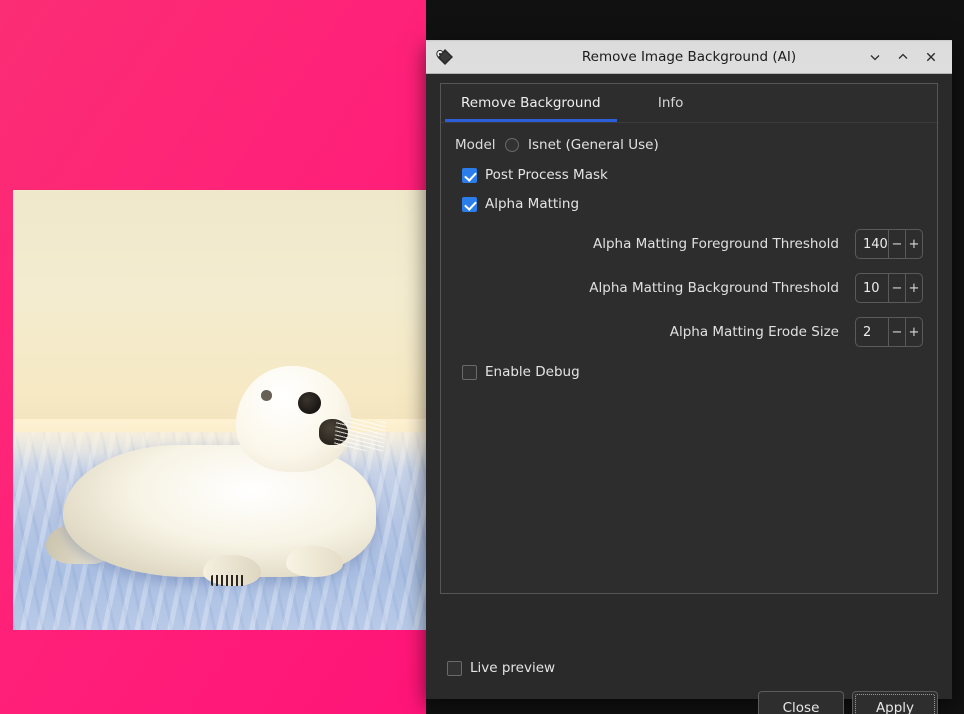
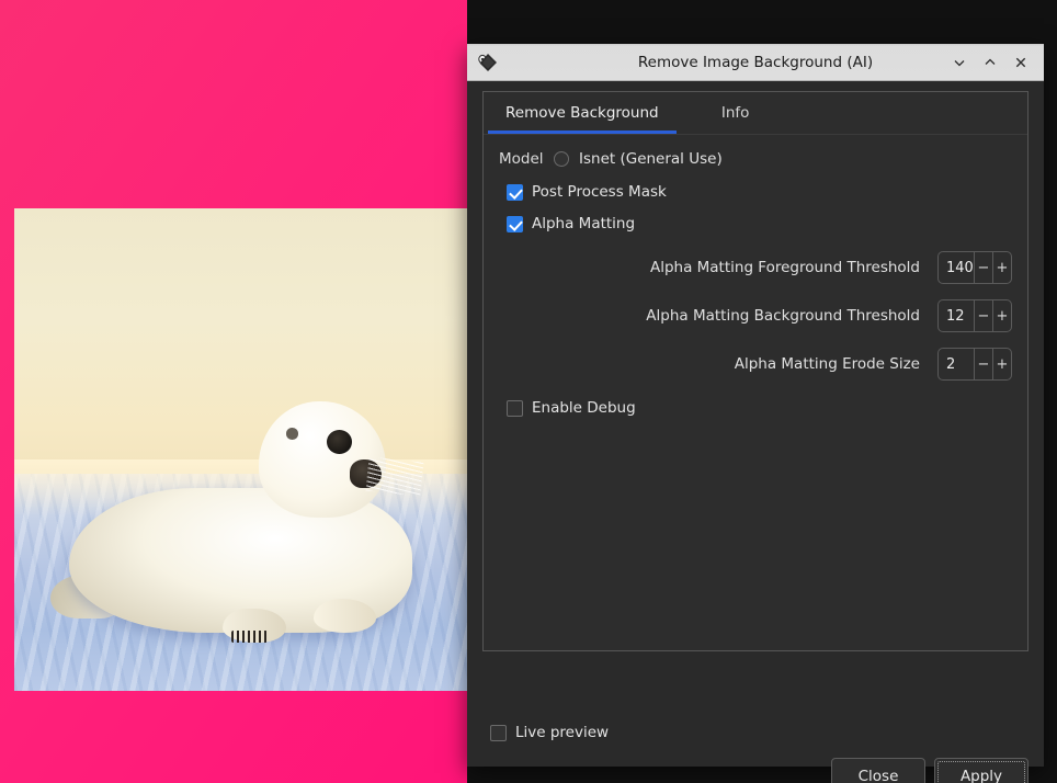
  Remove Image Background (AI)
  Remove Background
  Info
  Model
  Isnet (General Use)
  Post Process Mask
  Alpha Matting
  Alpha Matting Foreground Threshold
  140
  −
  +
  Alpha Matting Background Threshold
- 10
+ 12
  −
  +
  Alpha Matting Erode Size
  2
  −
  +
  Enable Debug
  Live preview
  Close
  Apply
